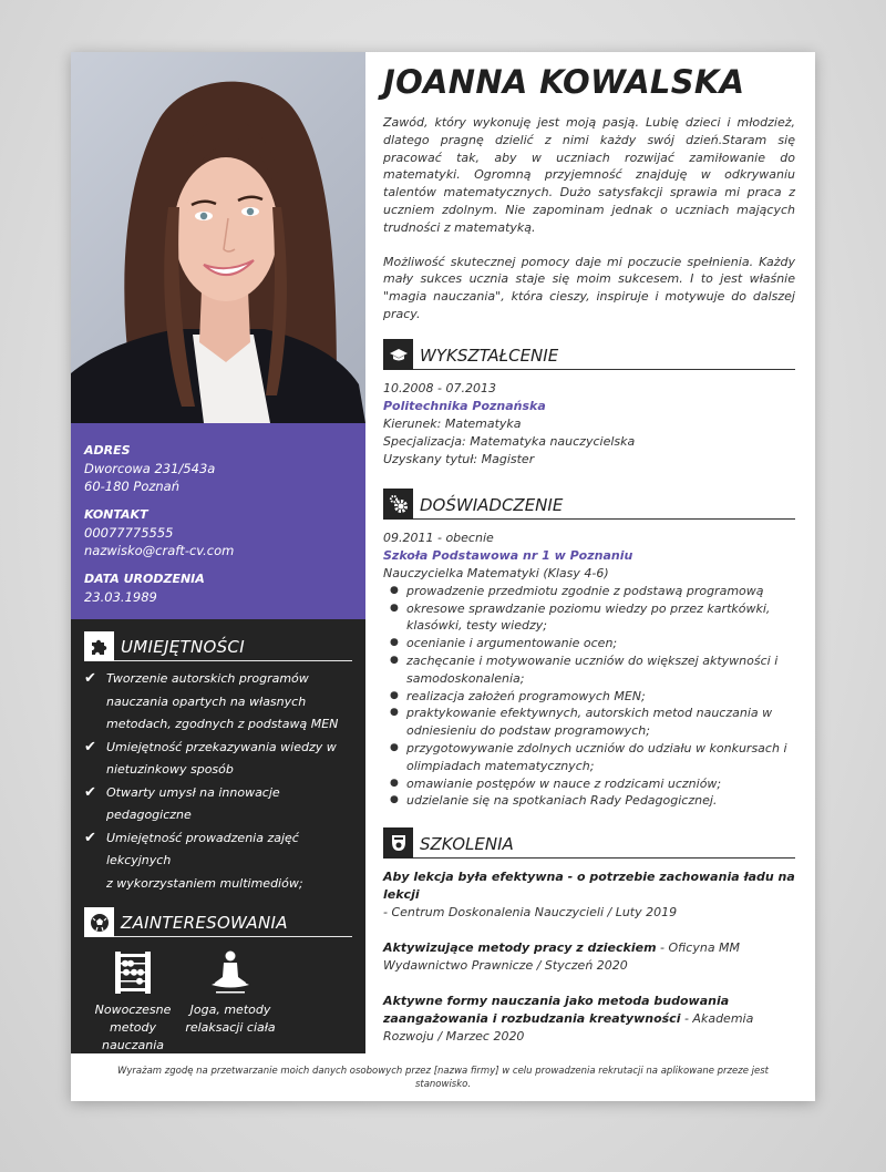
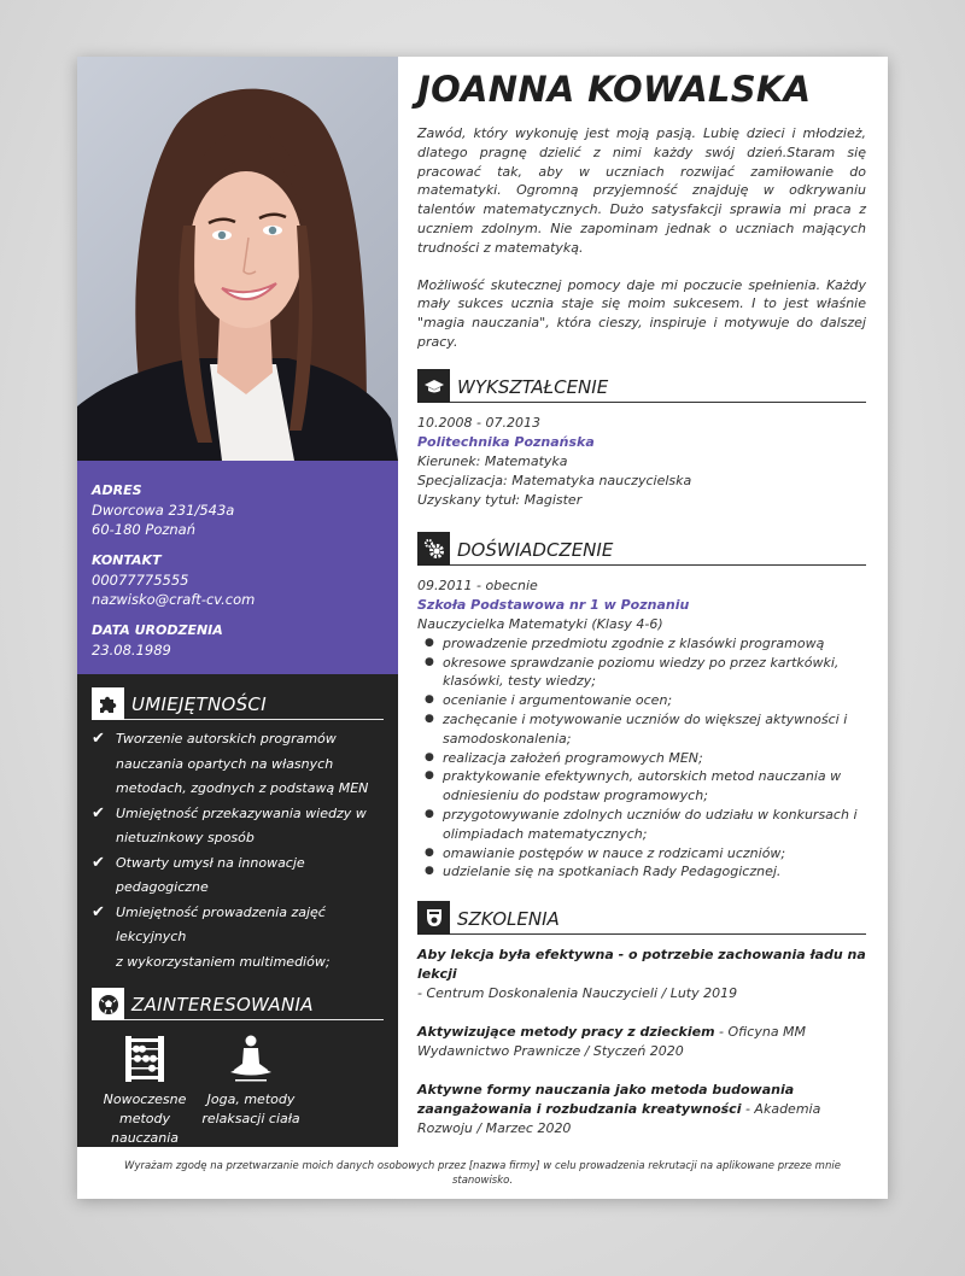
  ADRES
  Dworcowa 231/543a
  60-180 Poznań
  KONTAKT
  00077775555
  nazwisko@craft-cv.com
  DATA URODZENIA
- 23.03.1989
+ 23.08.1989
  UMIEJĘTNOŚCI
  ✔
  Tworzenie autorskich programów
  nauczania opartych na własnych
  metodach, zgodnych z podstawą MEN
  ✔
  Umiejętność przekazywania wiedzy w
  nietuzinkowy sposób
  ✔
  Otwarty umysł na innowacje pedagogiczne
  ✔
  Umiejętność prowadzenia zajęć lekcyjnych
  z wykorzystaniem multimediów;
  ZAINTERESOWANIA
  Nowoczesne metody nauczania
  Joga, metody relaksacji ciała
  JOANNA KOWALSKA
  Zawód, który wykonuję jest moją pasją. Lubię dzieci i młodzież, dlatego pragnę dzielić z nimi każdy swój dzień.Staram się pracować tak, aby w uczniach rozwijać zamiłowanie do matematyki. Ogromną przyjemność znajduję w odkrywaniu talentów matematycznych. Dużo satysfakcji sprawia mi praca z uczniem zdolnym. Nie zapominam jednak o uczniach mających trudności z matematyką.
  Możliwość skutecznej pomocy daje mi poczucie spełnienia. Każdy mały sukces ucznia staje się moim sukcesem. I to jest właśnie "magia nauczania", która cieszy, inspiruje i motywuje do dalszej pracy.
  WYKSZTAŁCENIE
  10.2008 - 07.2013
  Politechnika Poznańska
  Kierunek: Matematyka
  Specjalizacja: Matematyka nauczycielska
  Uzyskany tytuł: Magister
  DOŚWIADCZENIE
  09.2011 - obecnie
  Szkoła Podstawowa nr 1 w Poznaniu
  Nauczycielka Matematyki (Klasy 4-6)
  ●
- prowadzenie przedmiotu zgodnie z podstawą programową
+ prowadzenie przedmiotu zgodnie z klasówki programową
  ●
  okresowe sprawdzanie poziomu wiedzy po przez kartkówki, klasówki, testy wiedzy;
  ●
  ocenianie i argumentowanie ocen;
  ●
  zachęcanie i motywowanie uczniów do większej aktywności i samodoskonalenia;
  ●
  realizacja założeń programowych MEN;
  ●
  praktykowanie efektywnych, autorskich metod nauczania w odniesieniu do podstaw programowych;
  ●
  przygotowywanie zdolnych uczniów do udziału w konkursach i olimpiadach matematycznych;
  ●
  omawianie postępów w nauce z rodzicami uczniów;
  ●
  udzielanie się na spotkaniach Rady Pedagogicznej.
  SZKOLENIA
  Aby lekcja była efektywna - o potrzebie zachowania ładu na lekcji
  - Centrum Doskonalenia Nauczycieli / Luty 2019
  Aktywizujące metody pracy z dzieckiem - Oficyna MM Wydawnictwo Prawnicze / Styczeń 2020
  Aktywne formy nauczania jako metoda budowania zaangażowania i rozbudzania kreatywności - Akademia Rozwoju / Marzec 2020
- Wyrażam zgodę na przetwarzanie moich danych osobowych przez [nazwa firmy] w celu prowadzenia rekrutacji na aplikowane przeze jest stanowisko.
+ Wyrażam zgodę na przetwarzanie moich danych osobowych przez [nazwa firmy] w celu prowadzenia rekrutacji na aplikowane przeze mnie stanowisko.
